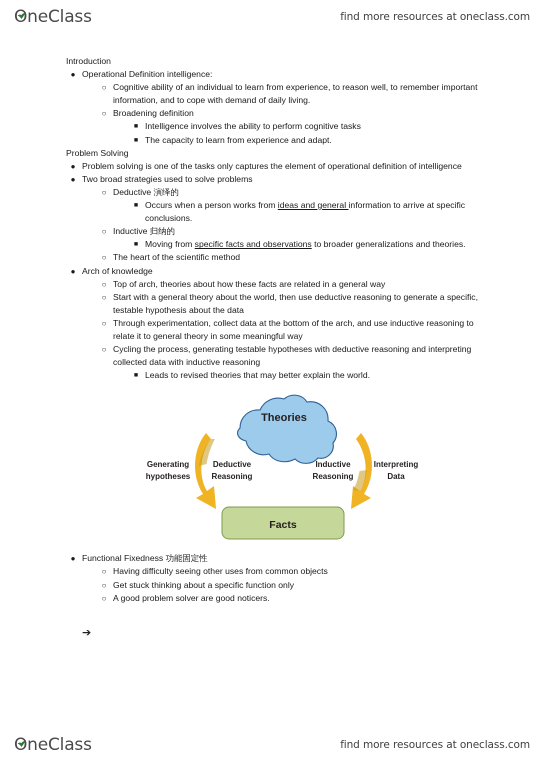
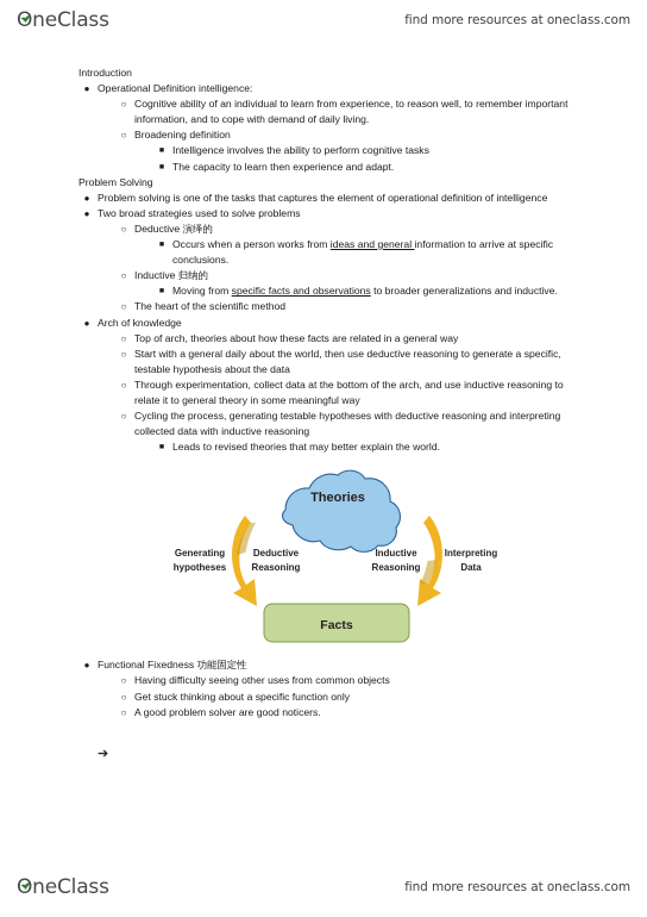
  neClass
  find more resources at oneclass.com
  Introduction
  ●
  Operational Definition intelligence:
  ○
  Cognitive ability of an individual to learn from experience, to reason well, to remember important information, and to cope with demand of daily living.
  ○
  Broadening definition
  Intelligence involves the ability to perform cognitive tasks
- The capacity to learn from experience and adapt.
+ The capacity to learn then experience and adapt.
  Problem Solving
  ●
- Problem solving is one of the tasks only captures the element of operational definition of intelligence
+ Problem solving is one of the tasks that captures the element of operational definition of intelligence
  ●
  Two broad strategies used to solve problems
  ○
  Deductive 演绎的
  Occurs when a person works from ideas and general information to arrive at specific conclusions.
  ○
  Inductive 归纳的
- Moving from specific facts and observations to broader generalizations and theories.
+ Moving from specific facts and observations to broader generalizations and inductive.
  ○
  The heart of the scientific method
  ●
  Arch of knowledge
  ○
  Top of arch, theories about how these facts are related in a general way
  ○
- Start with a general theory about the world, then use deductive reasoning to generate a specific, testable hypothesis about the data
+ Start with a general daily about the world, then use deductive reasoning to generate a specific, testable hypothesis about the data
  ○
  Through experimentation, collect data at the bottom of the arch, and use inductive reasoning to relate it to general theory in some meaningful way
  ○
  Cycling the process, generating testable hypotheses with deductive reasoning and interpreting collected data with inductive reasoning
  Leads to revised theories that may better explain the world.
  Theories
  Generating
  hypotheses
  Deductive
  Reasoning
  Inductive
  Reasoning
  Interpreting
  Data
  Facts
  ●
  Functional Fixedness 功能固定性
  ○
  Having difficulty seeing other uses from common objects
  ○
  Get stuck thinking about a specific function only
  ○
  A good problem solver are good noticers.
  ➔
  neClass
  find more resources at oneclass.com
